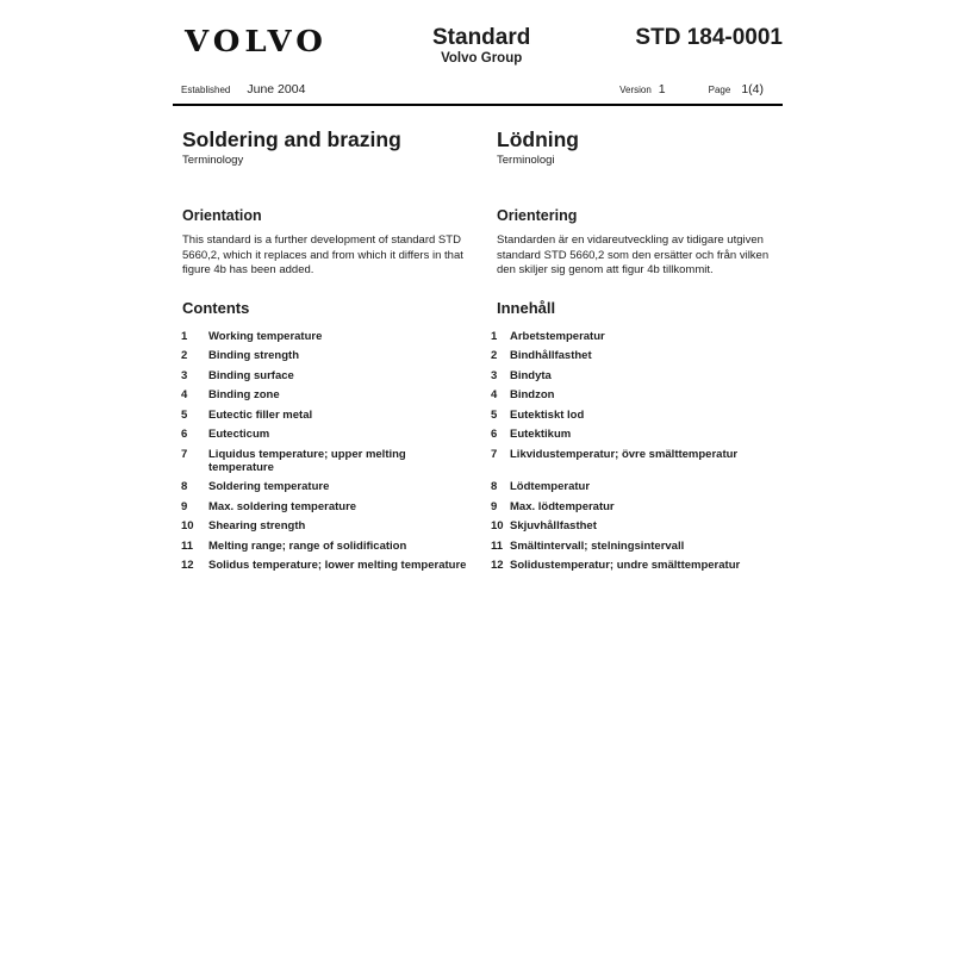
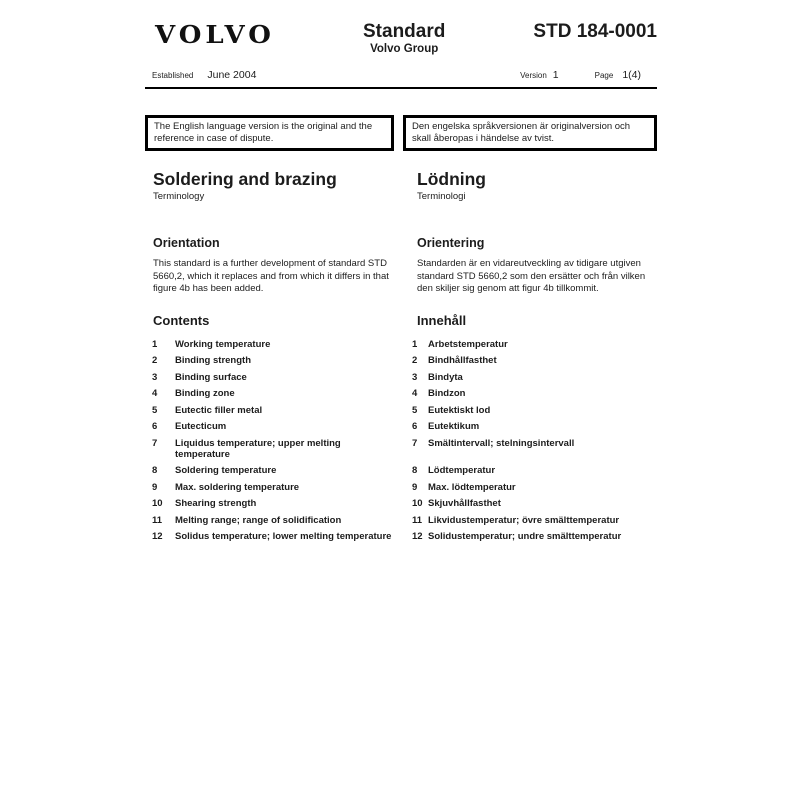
  VOLVO
  Standard
  Volvo Group
  STD 184-0001
  Established
  June 2004
  Version
  1
  Page
  1(4)
+ The English language version is the original and the reference in case of dispute.
+ Den engelska språkversionen är originalversion och skall åberopas i händelse av tvist.
  Soldering and brazing
  Terminology
  Lödning
  Terminologi
  Orientation
  This standard is a further development of standard STD 5660,2, which it replaces and from which it differs in that figure 4b has been added.
  Orientering
  Standarden är en vidareutveckling av tidigare utgiven standard STD 5660,2 som den ersätter och från vilken den skiljer sig genom att figur 4b tillkommit.
  Contents
  Innehåll
  1
  Working temperature
  1
  Arbetstemperatur
  2
  Binding strength
  2
  Bindhållfasthet
  3
  Binding surface
  3
  Bindyta
  4
  Binding zone
  4
  Bindzon
  5
  Eutectic filler metal
  5
  Eutektiskt lod
  6
  Eutecticum
  6
  Eutektikum
  7
  Liquidus temperature; upper melting temperature
  7
- Likvidustemperatur; övre smälttemperatur
+ Smältintervall; stelningsintervall
  8
  Soldering temperature
  8
  Lödtemperatur
  9
  Max. soldering temperature
  9
  Max. lödtemperatur
  10
  Shearing strength
  10
  Skjuvhållfasthet
  11
  Melting range; range of solidification
  11
- Smältintervall; stelningsintervall
+ Likvidustemperatur; övre smälttemperatur
  12
  Solidus temperature; lower melting temperature
  12
  Solidustemperatur; undre smälttemperatur
